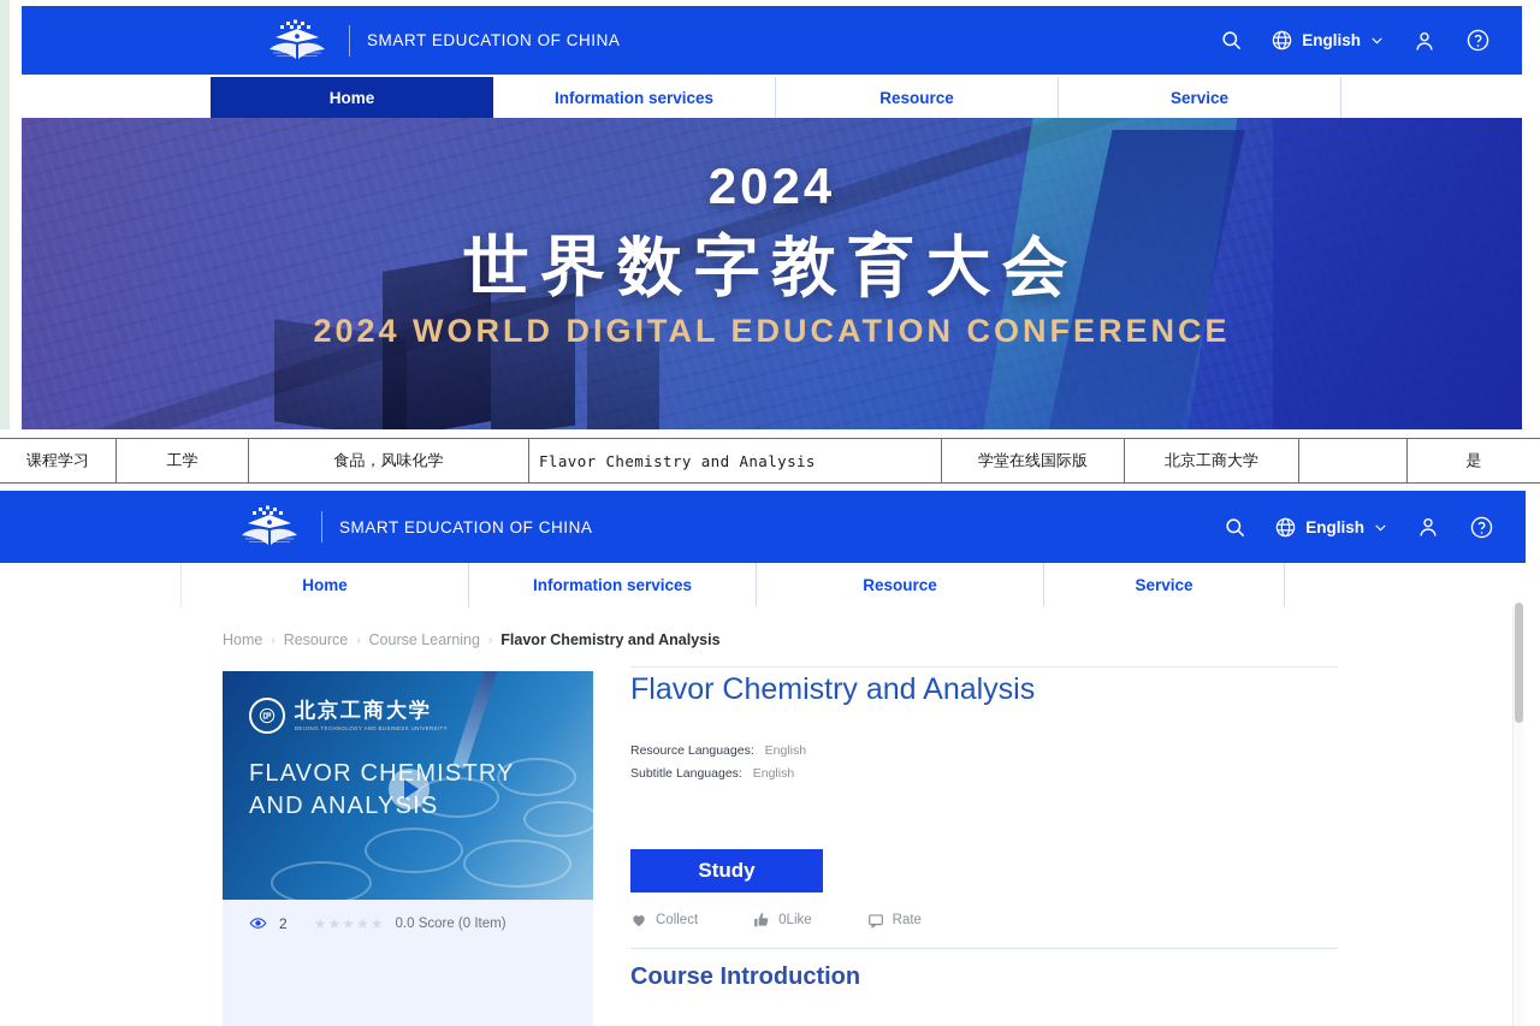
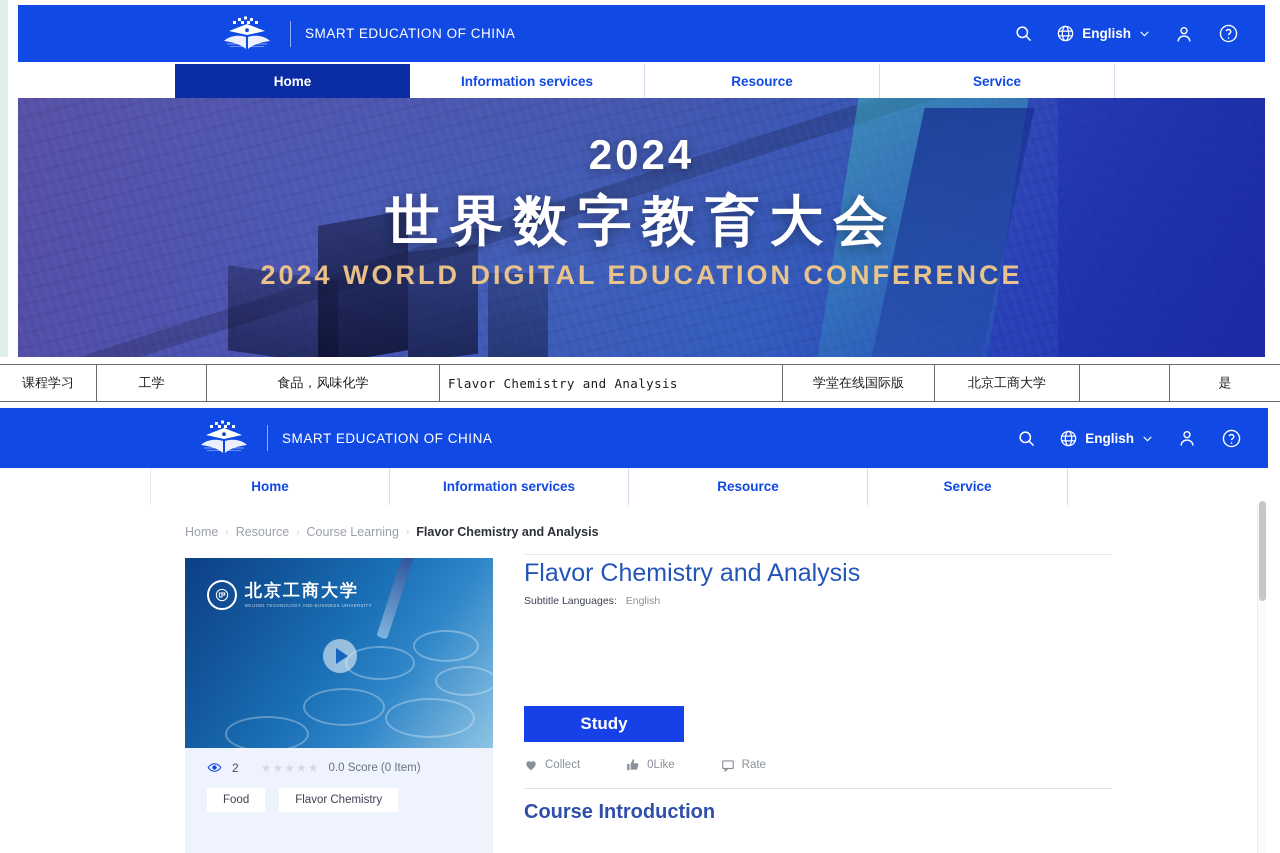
  SMART EDUCATION OF CHINA
  English
  Home
  Information services
  Resource
  Service
  2024
  世界数字教育大会
  2024 WORLD DIGITAL EDUCATION CONFERENCE
  课程学习
  工学
  食品，风味化学
  Flavor Chemistry and Analysis
  学堂在线国际版
  北京工商大学
  是
  SMART EDUCATION OF CHINA
  English
  Home
  Information services
  Resource
  Service
  Home
  ›
  Resource
  ›
  Course Learning
  ›
  Flavor Chemistry and Analysis
  北京工商大学
- FLAVOR CHEMISTRY AND ANALYSIS
  2
  ★
  ★
  ★
  ★
  ★
  0.0 Score (0 Item)
+ Food
+ Flavor Chemistry
  Flavor Chemistry and Analysis
- Resource Languages: English
  Subtitle Languages: English
  Study
  Collect
  0Like
  Rate
  Course Introduction
